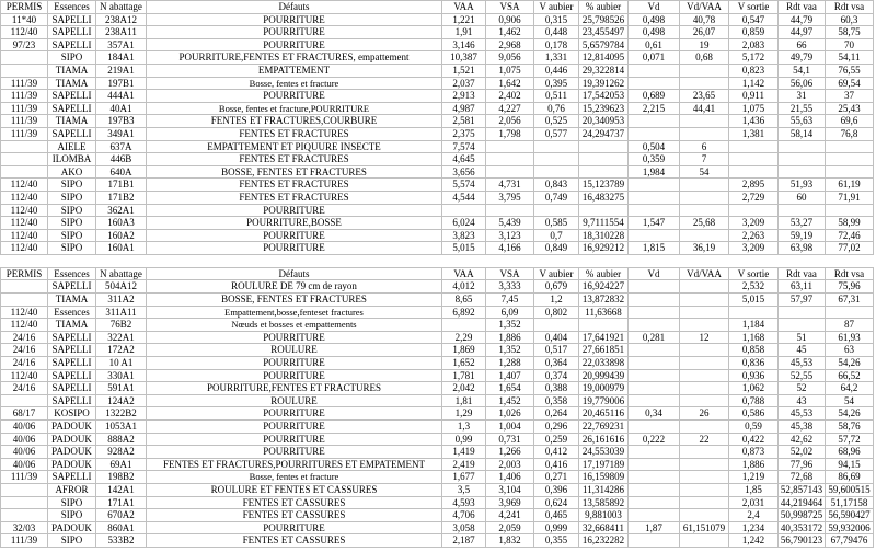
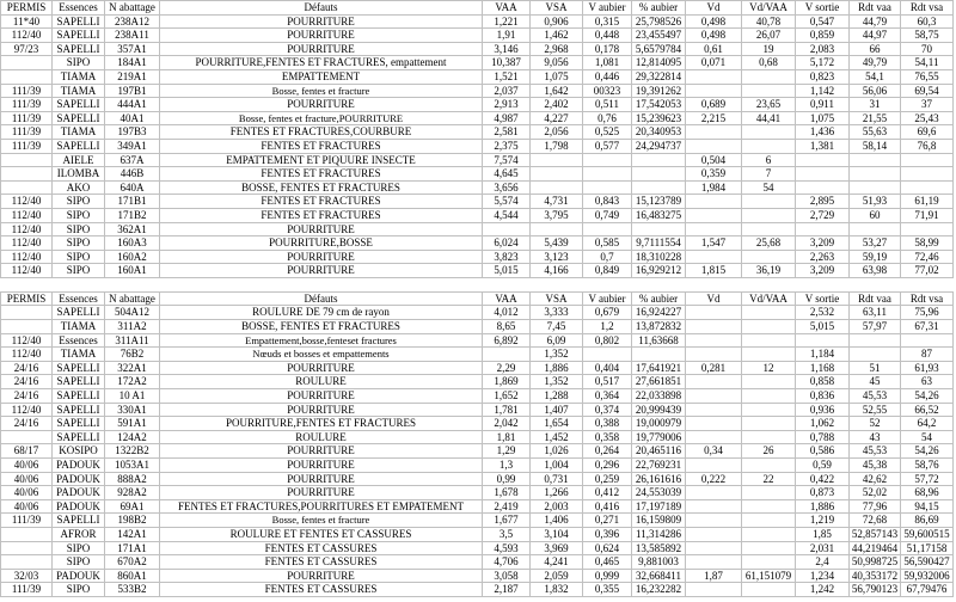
  PERMIS	Essences	N abattage	Défauts	VAA	VSA	V aubier	% aubier	Vd	Vd/VAA	V sortie	Rdt vaa	Rdt vsa
  11*40	SAPELLI	238A12	POURRITURE	1,221	0,906	0,315	25,798526	0,498	40,78	0,547	44,79	60,3
  112/40	SAPELLI	238A11	POURRITURE	1,91	1,462	0,448	23,455497	0,498	26,07	0,859	44,97	58,75
  97/23	SAPELLI	357A1	POURRITURE	3,146	2,968	0,178	5,6579784	0,61	19	2,083	66	70
- 	SIPO	184A1	POURRITURE,FENTES ET FRACTURES, empattement	10,387	9,056	1,331	12,814095	0,071	0,68	5,172	49,79	54,11
+ 	SIPO	184A1	POURRITURE,FENTES ET FRACTURES, empattement	10,387	9,056	1,081	12,814095	0,071	0,68	5,172	49,79	54,11
  	TIAMA	219A1	EMPATTEMENT	1,521	1,075	0,446	29,322814			0,823	54,1	76,55
- 111/39	TIAMA	197B1	Bosse, fentes et fracture	2,037	1,642	0,395	19,391262			1,142	56,06	69,54
+ 111/39	TIAMA	197B1	Bosse, fentes et fracture	2,037	1,642	00323	19,391262			1,142	56,06	69,54
  111/39	SAPELLI	444A1	POURRITURE	2,913	2,402	0,511	17,542053	0,689	23,65	0,911	31	37
  111/39	SAPELLI	40A1	Bosse, fentes et fracture,POURRITURE	4,987	4,227	0,76	15,239623	2,215	44,41	1,075	21,55	25,43
  111/39	TIAMA	197B3	FENTES ET FRACTURES,COURBURE	2,581	2,056	0,525	20,340953			1,436	55,63	69,6
  111/39	SAPELLI	349A1	FENTES ET FRACTURES	2,375	1,798	0,577	24,294737			1,381	58,14	76,8
  	AIELE	637A	EMPATTEMENT ET PIQUURE INSECTE	7,574				0,504	6
  	ILOMBA	446B	FENTES ET FRACTURES	4,645				0,359	7
  	AKO	640A	BOSSE, FENTES ET FRACTURES	3,656				1,984	54
  112/40	SIPO	171B1	FENTES ET FRACTURES	5,574	4,731	0,843	15,123789			2,895	51,93	61,19
  112/40	SIPO	171B2	FENTES ET FRACTURES	4,544	3,795	0,749	16,483275			2,729	60	71,91
  112/40	SIPO	362A1	POURRITURE
  112/40	SIPO	160A3	POURRITURE,BOSSE	6,024	5,439	0,585	9,7111554	1,547	25,68	3,209	53,27	58,99
  112/40	SIPO	160A2	POURRITURE	3,823	3,123	0,7	18,310228			2,263	59,19	72,46
  112/40	SIPO	160A1	POURRITURE	5,015	4,166	0,849	16,929212	1,815	36,19	3,209	63,98	77,02
  PERMIS	Essences	N abattage	Défauts	VAA	VSA	V aubier	% aubier	Vd	Vd/VAA	V sortie	Rdt vaa	Rdt vsa
  	SAPELLI	504A12	ROULURE DE 79 cm de rayon	4,012	3,333	0,679	16,924227			2,532	63,11	75,96
  	TIAMA	311A2	BOSSE, FENTES ET FRACTURES	8,65	7,45	1,2	13,872832			5,015	57,97	67,31
  112/40	Essences	311A11	Empattement,bosse,fenteset fractures	6,892	6,09	0,802	11,63668
  112/40	TIAMA	76B2	Nœuds et bosses et empattements		1,352					1,184		87
  24/16	SAPELLI	322A1	POURRITURE	2,29	1,886	0,404	17,641921	0,281	12	1,168	51	61,93
  24/16	SAPELLI	172A2	ROULURE	1,869	1,352	0,517	27,661851			0,858	45	63
  24/16	SAPELLI	10 A1	POURRITURE	1,652	1,288	0,364	22,033898			0,836	45,53	54,26
  112/40	SAPELLI	330A1	POURRITURE	1,781	1,407	0,374	20,999439			0,936	52,55	66,52
  24/16	SAPELLI	591A1	POURRITURE,FENTES ET FRACTURES	2,042	1,654	0,388	19,000979			1,062	52	64,2
  	SAPELLI	124A2	ROULURE	1,81	1,452	0,358	19,779006			0,788	43	54
  68/17	KOSIPO	1322B2	POURRITURE	1,29	1,026	0,264	20,465116	0,34	26	0,586	45,53	54,26
  40/06	PADOUK	1053A1	POURRITURE	1,3	1,004	0,296	22,769231			0,59	45,38	58,76
  40/06	PADOUK	888A2	POURRITURE	0,99	0,731	0,259	26,161616	0,222	22	0,422	42,62	57,72
- 40/06	PADOUK	928A2	POURRITURE	1,419	1,266	0,412	24,553039			0,873	52,02	68,96
+ 40/06	PADOUK	928A2	POURRITURE	1,678	1,266	0,412	24,553039			0,873	52,02	68,96
  40/06	PADOUK	69A1	FENTES ET FRACTURES,POURRITURES ET EMPATEMENT	2,419	2,003	0,416	17,197189			1,886	77,96	94,15
  111/39	SAPELLI	198B2	Bosse, fentes et fracture	1,677	1,406	0,271	16,159809			1,219	72,68	86,69
  	AFROR	142A1	ROULURE ET FENTES ET CASSURES	3,5	3,104	0,396	11,314286			1,85	52,857143	59,600515
  	SIPO	171A1	FENTES ET CASSURES	4,593	3,969	0,624	13,585892			2,031	44,219464	51,17158
  	SIPO	670A2	FENTES ET CASSURES	4,706	4,241	0,465	9,881003			2,4	50,998725	56,590427
  32/03	PADOUK	860A1	POURRITURE	3,058	2,059	0,999	32,668411	1,87	61,151079	1,234	40,353172	59,932006
  111/39	SIPO	533B2	FENTES ET CASSURES	2,187	1,832	0,355	16,232282			1,242	56,790123	67,79476
